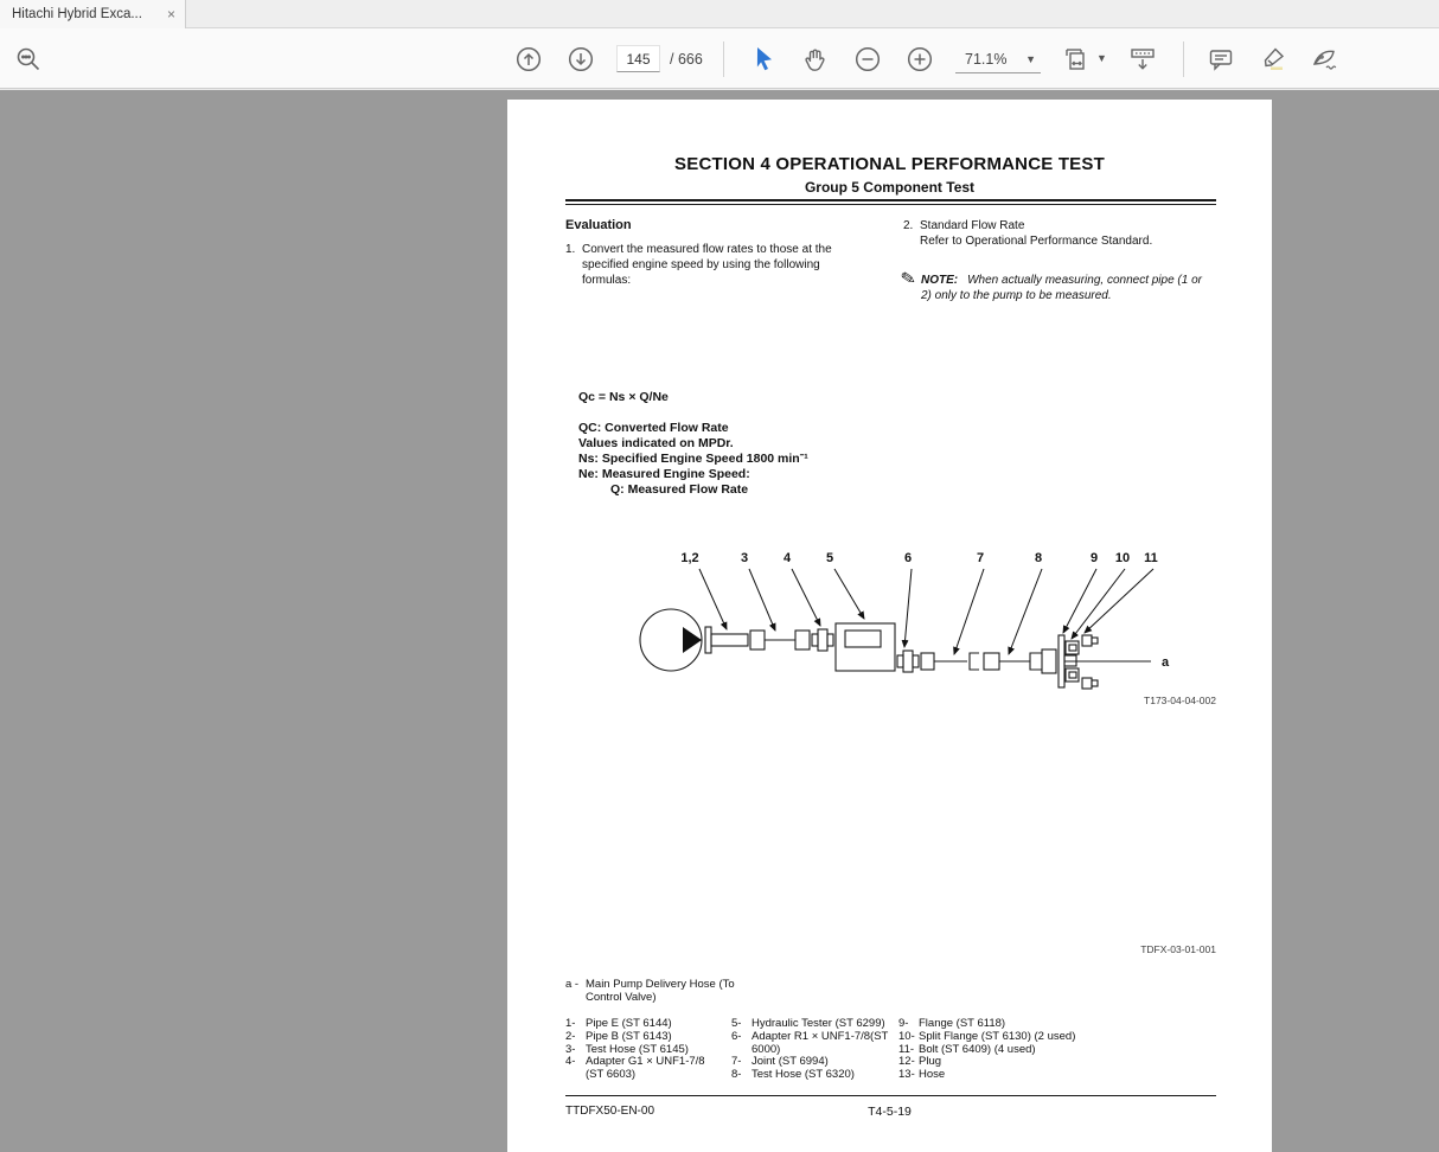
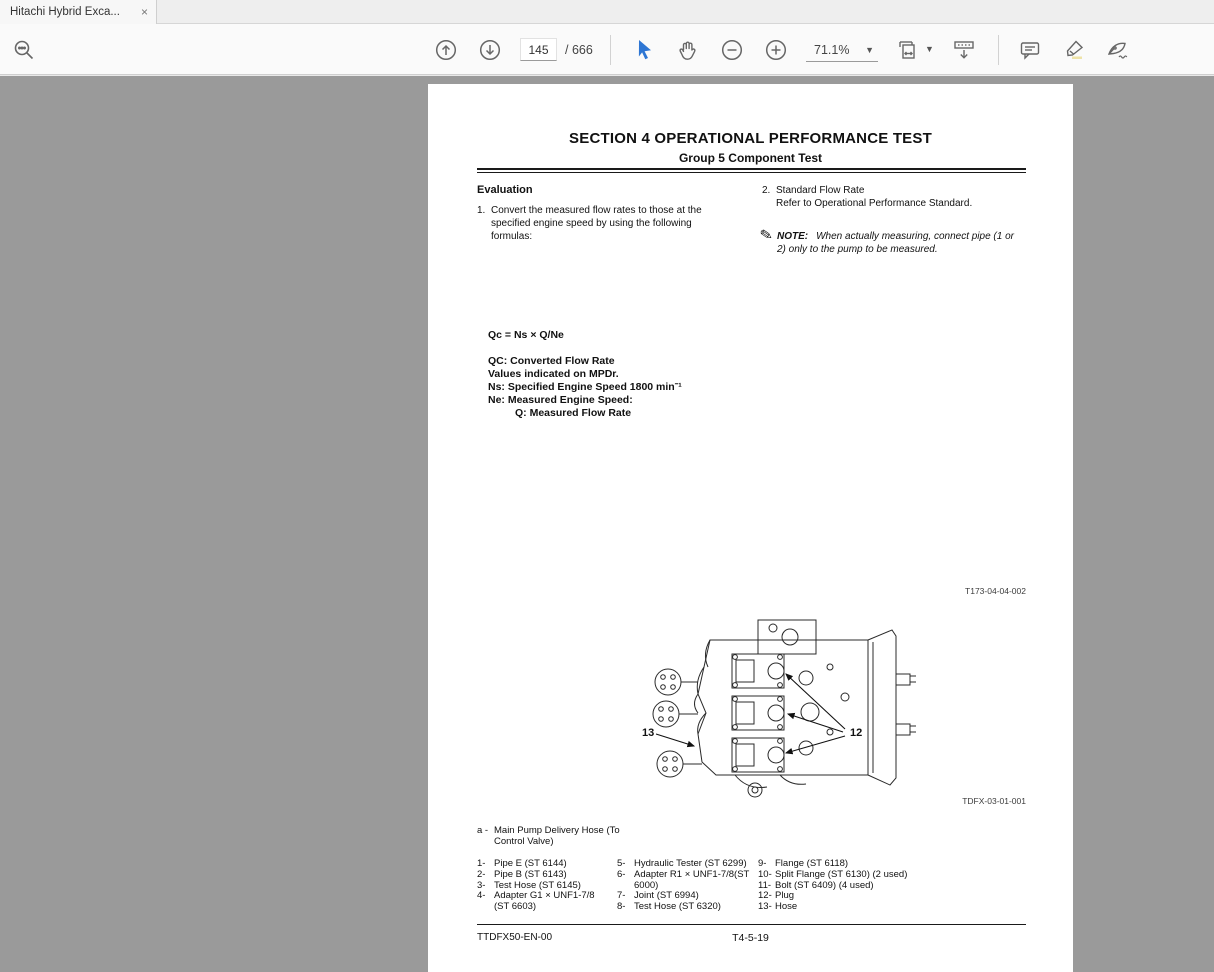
  Hitachi Hybrid Exca...
  ×
  145
  / 666
  71.1%
  ▼
  ▼
  SECTION 4 OPERATIONAL PERFORMANCE TEST
  Group 5 Component Test
  Evaluation
  1.
  Convert the measured flow rates to those at the specified engine speed by using the following formulas:
  Qc = Ns × Q/Ne
  QC: Converted Flow Rate
  Values indicated on MPDr.
  Ns: Specified Engine Speed 1800 min⁻¹
  Ne: Measured Engine Speed:
  Q: Measured Flow Rate
  2.
  Standard Flow Rate
  Refer to Operational Performance Standard.
  NOTE: When actually measuring, connect pipe (1 or 2) only to the pump to be measured.
- 1,2
- 3
- 4
- 5
- 6
- 7
- 8
- 9
- 10
- 11
- a
  T173-04-04-002
+ 13
+ 12
  TDFX-03-01-001
  a -
  Main Pump Delivery Hose (To Control Valve)
  1-
  Pipe E (ST 6144)
  2-
  Pipe B (ST 6143)
  3-
  Test Hose (ST 6145)
  4-
  Adapter G1 × UNF1-7/8 (ST 6603)
  5-
  Hydraulic Tester (ST 6299)
  6-
  Adapter R1 × UNF1-7/8(ST 6000)
  7-
  Joint (ST 6994)
  8-
  Test Hose (ST 6320)
  9-
  Flange (ST 6118)
  10-
  Split Flange (ST 6130) (2 used)
  11-
  Bolt (ST 6409) (4 used)
  12-
  Plug
  13-
  Hose
  TTDFX50-EN-00
  T4-5-19
